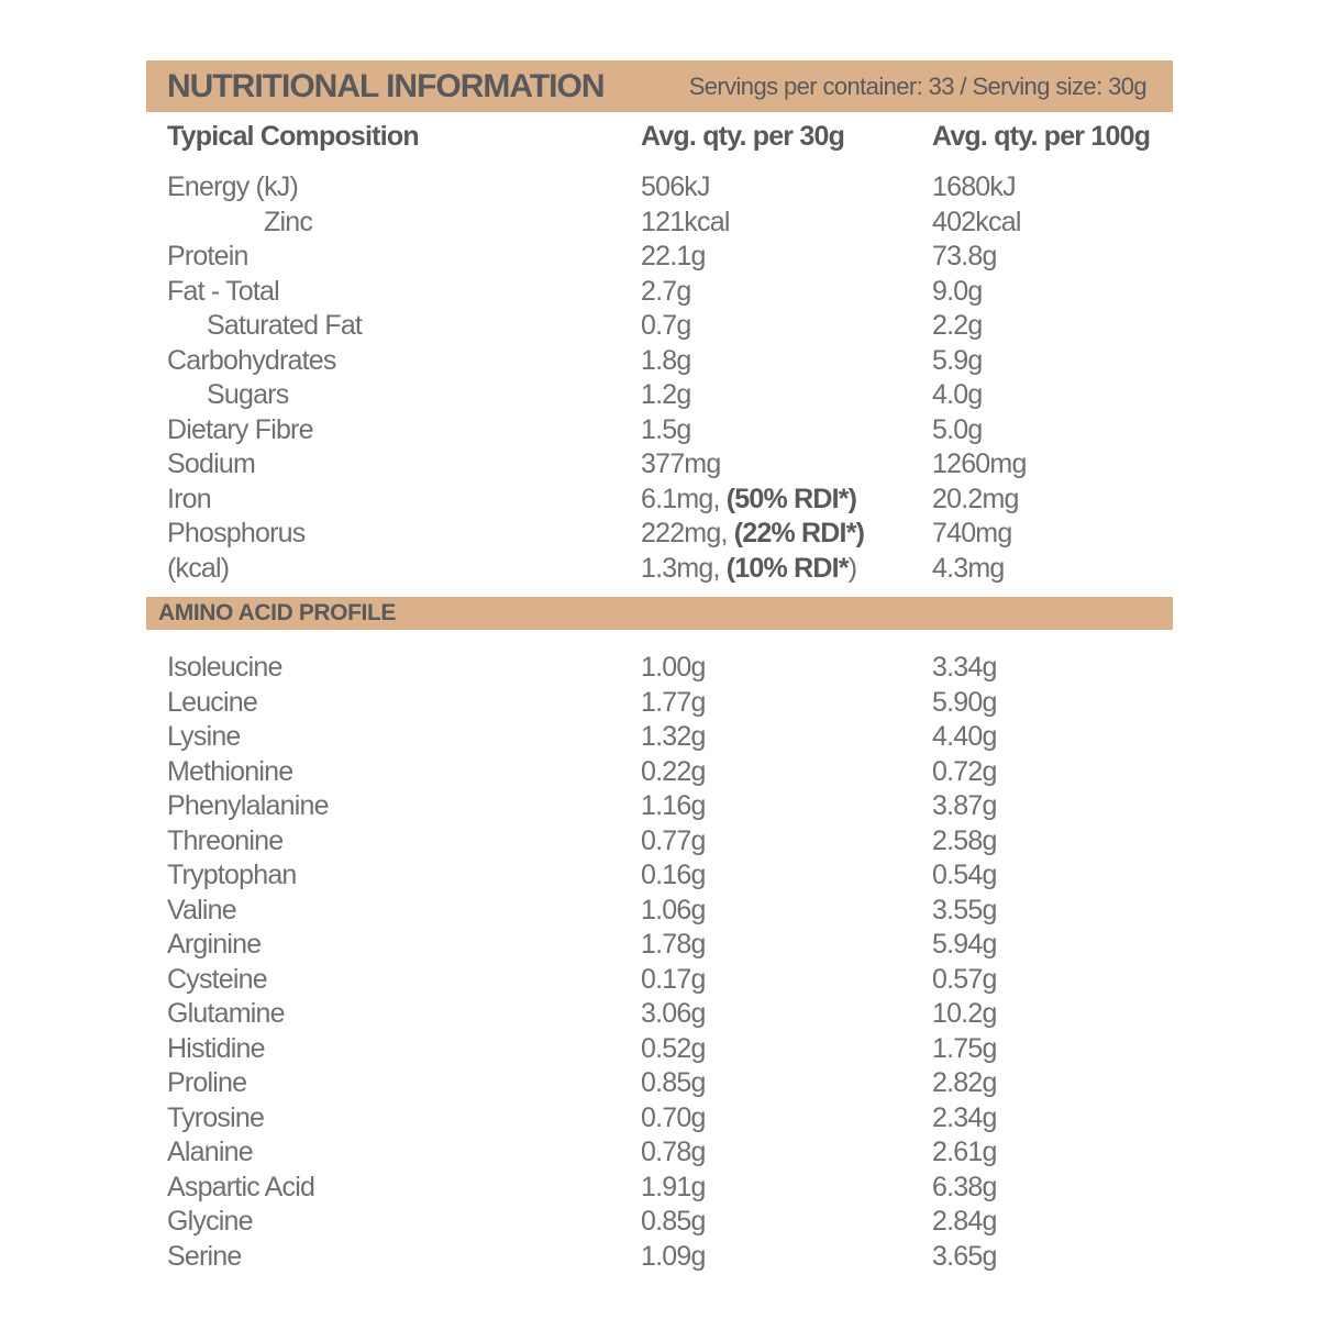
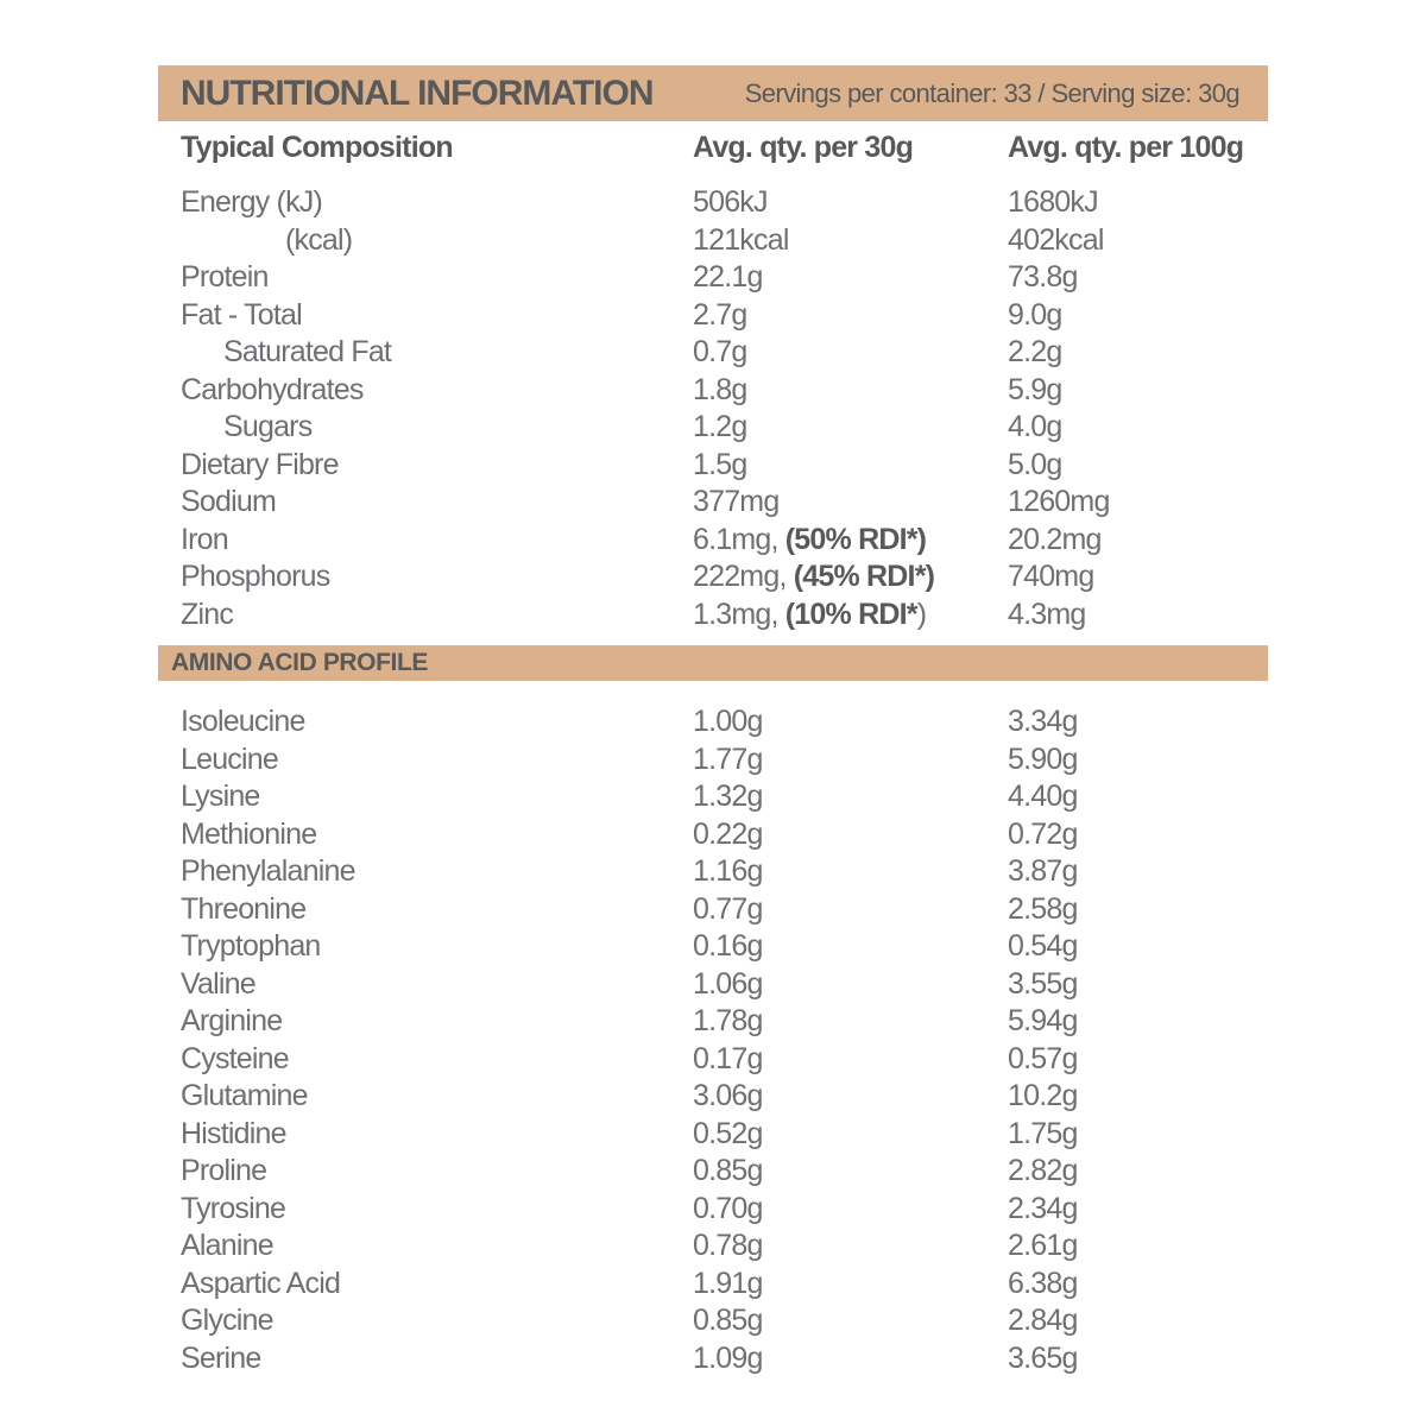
  NUTRITIONAL INFORMATION
  Servings per container: 33 / Serving size: 30g
  Typical Composition
  Avg. qty. per 30g
  Avg. qty. per 100g
  Energy (kJ)
  506kJ
  1680kJ
- Zinc
+ (kcal)
  121kcal
  402kcal
  Protein
  22.1g
  73.8g
  Fat - Total
  2.7g
  9.0g
  Saturated Fat
  0.7g
  2.2g
  Carbohydrates
  1.8g
  5.9g
  Sugars
  1.2g
  4.0g
  Dietary Fibre
  1.5g
  5.0g
  Sodium
  377mg
  1260mg
  Iron
  6.1mg, (50% RDI*)
  20.2mg
  Phosphorus
- 222mg, (22% RDI*)
+ 222mg, (45% RDI*)
  740mg
- (kcal)
+ Zinc
  1.3mg, (10% RDI*)
  4.3mg
  AMINO ACID PROFILE
  Isoleucine
  1.00g
  3.34g
  Leucine
  1.77g
  5.90g
  Lysine
  1.32g
  4.40g
  Methionine
  0.22g
  0.72g
  Phenylalanine
  1.16g
  3.87g
  Threonine
  0.77g
  2.58g
  Tryptophan
  0.16g
  0.54g
  Valine
  1.06g
  3.55g
  Arginine
  1.78g
  5.94g
  Cysteine
  0.17g
  0.57g
  Glutamine
  3.06g
  10.2g
  Histidine
  0.52g
  1.75g
  Proline
  0.85g
  2.82g
  Tyrosine
  0.70g
  2.34g
  Alanine
  0.78g
  2.61g
  Aspartic Acid
  1.91g
  6.38g
  Glycine
  0.85g
  2.84g
  Serine
  1.09g
  3.65g
